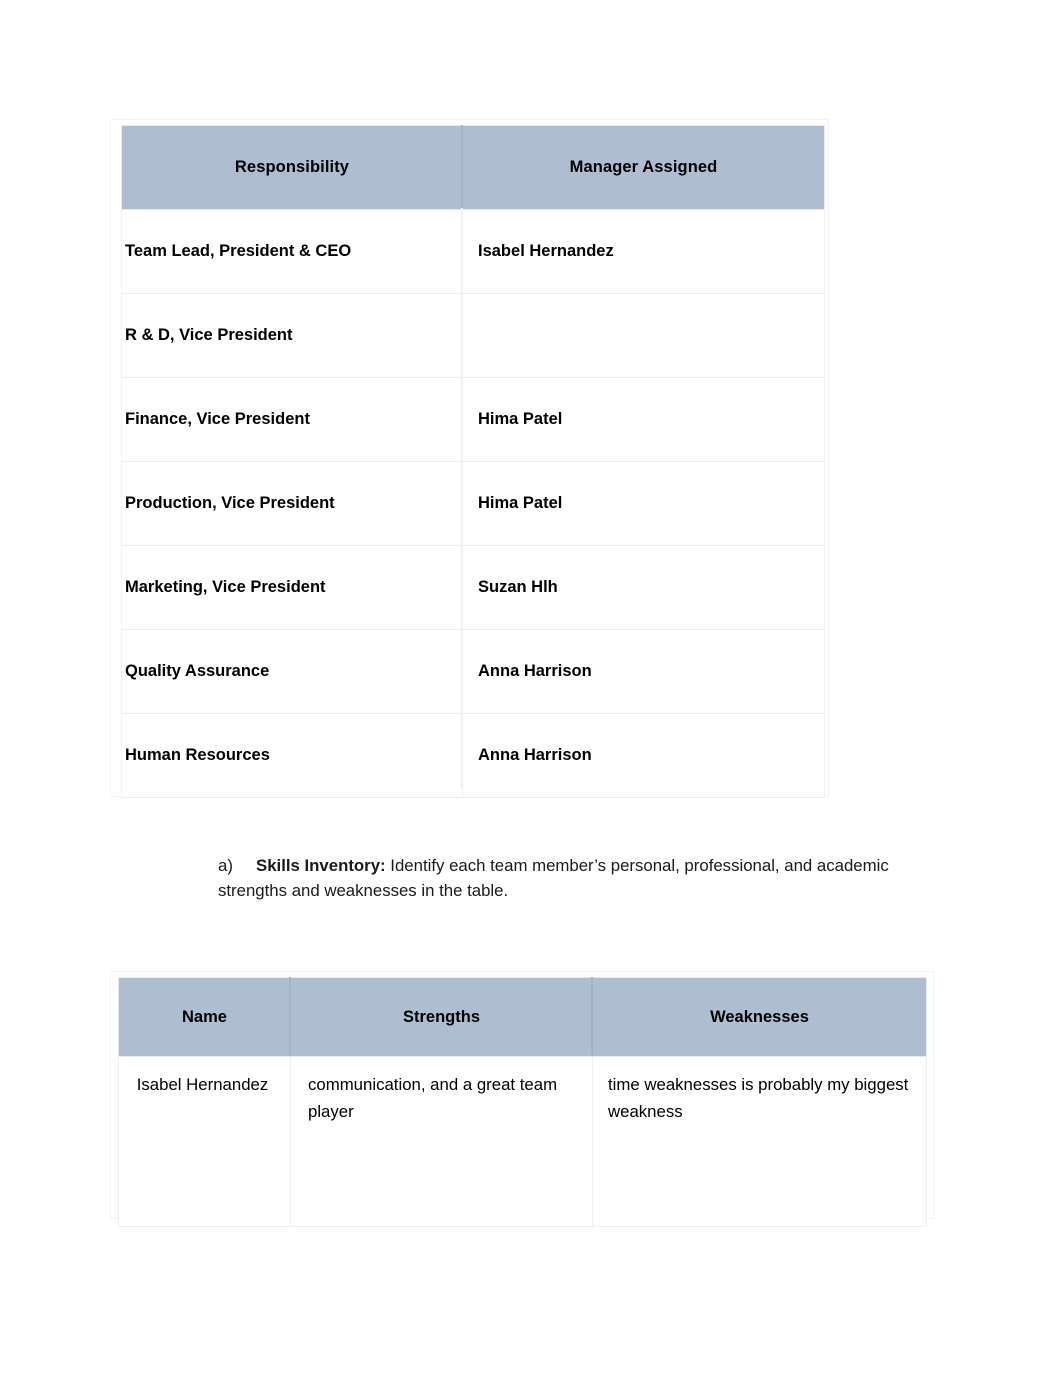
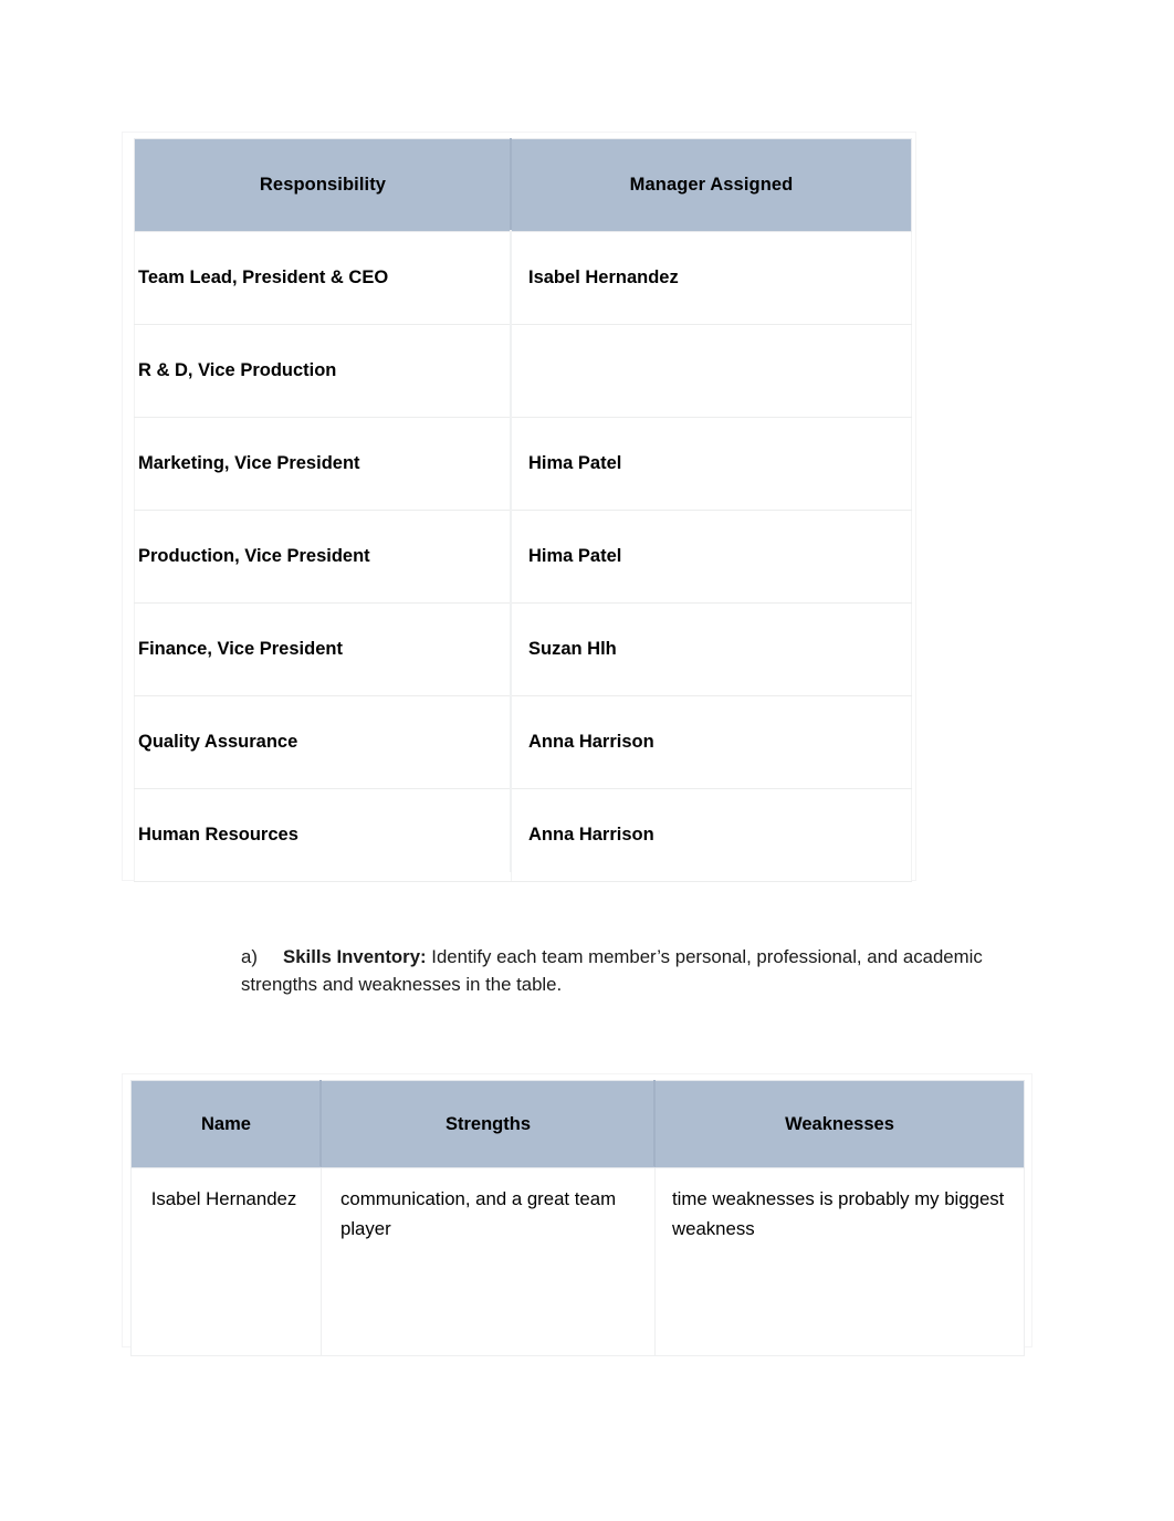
  Responsibility	Manager Assigned
  Team Lead, President & CEO	Isabel Hernandez
- R & D, Vice President
+ R & D, Vice Production
- Finance, Vice President	Hima Patel
+ Marketing, Vice President	Hima Patel
  Production, Vice President	Hima Patel
- Marketing, Vice President	Suzan Hlh
+ Finance, Vice President	Suzan Hlh
  Quality Assurance	Anna Harrison
  Human Resources	Anna Harrison
  a) Skills Inventory: Identify each team member’s personal, professional, and academic strengths and weaknesses in the table.
  Name	Strengths	Weaknesses
  Isabel Hernandez	communication, and a great team player	time weaknesses is probably my biggest weakness
